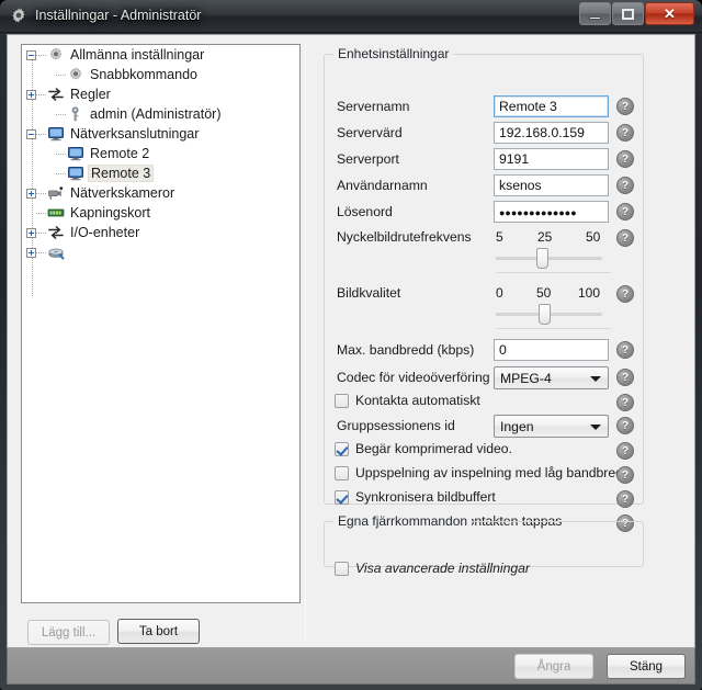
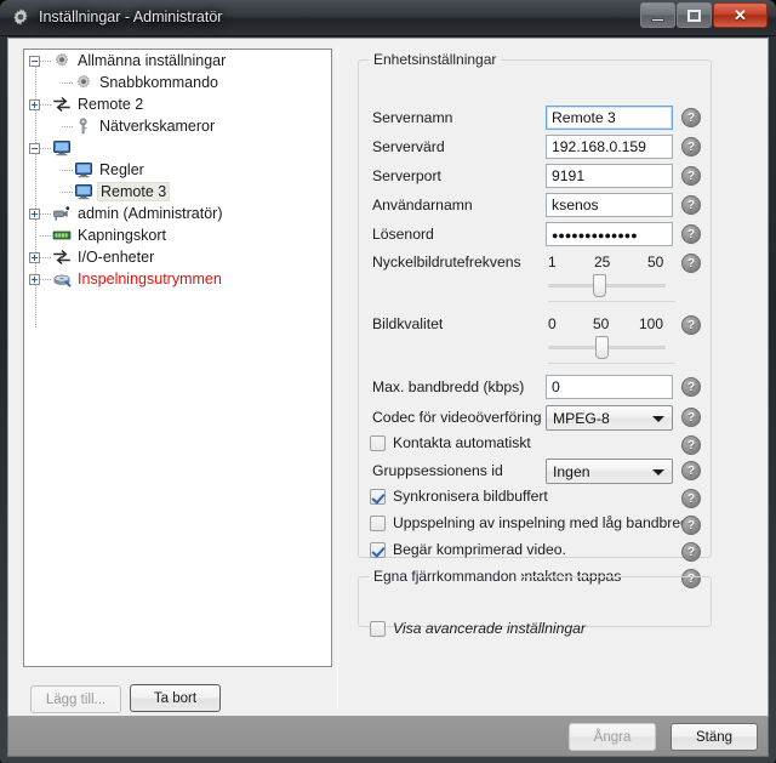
  Inställningar - Administratör
  ✕
  Allmänna inställningar
  Snabbkommando
- Regler
+ Remote 2
- admin (Administratör)
+ Nätverkskameror
- Nätverksanslutningar
- Remote 2
+ Regler
  Remote 3
- Nätverkskameror
+ admin (Administratör)
  Kapningskort
  I/O-enheter
+ Inspelningsutrymmen
  Lägg till...
  Ta bort
  Enhetsinställningar
  Servernamn
  Remote 3
  ?
  Servervärd
  192.168.0.159
  ?
  Serverport
  9191
  ?
  Användarnamn
  ksenos
  ?
  Lösenord
  ●●●●●●●●●●●●●
  ?
  Nyckelbildrutefrekvens
- 5
+ 1
  25
  50
  ?
  Bildkvalitet
  0
  50
  100
  ?
  Max. bandbredd (kbps)
  0
  ?
  Codec för videoöverföring
- MPEG-4
+ MPEG-8
  ?
  Kontakta automatiskt
  ?
  Gruppsessionens id
  Ingen
  ?
- Begär komprimerad video.
+ Synkronisera bildbuffert
  ?
  Uppspelning av inspelning med låg bandbre
  ?
- Synkronisera bildbuffert
+ Begär komprimerad video.
  ?
  ?
  Egna fjärrkommandon
  Visa avancerade inställningar
  Ångra
  Stäng
